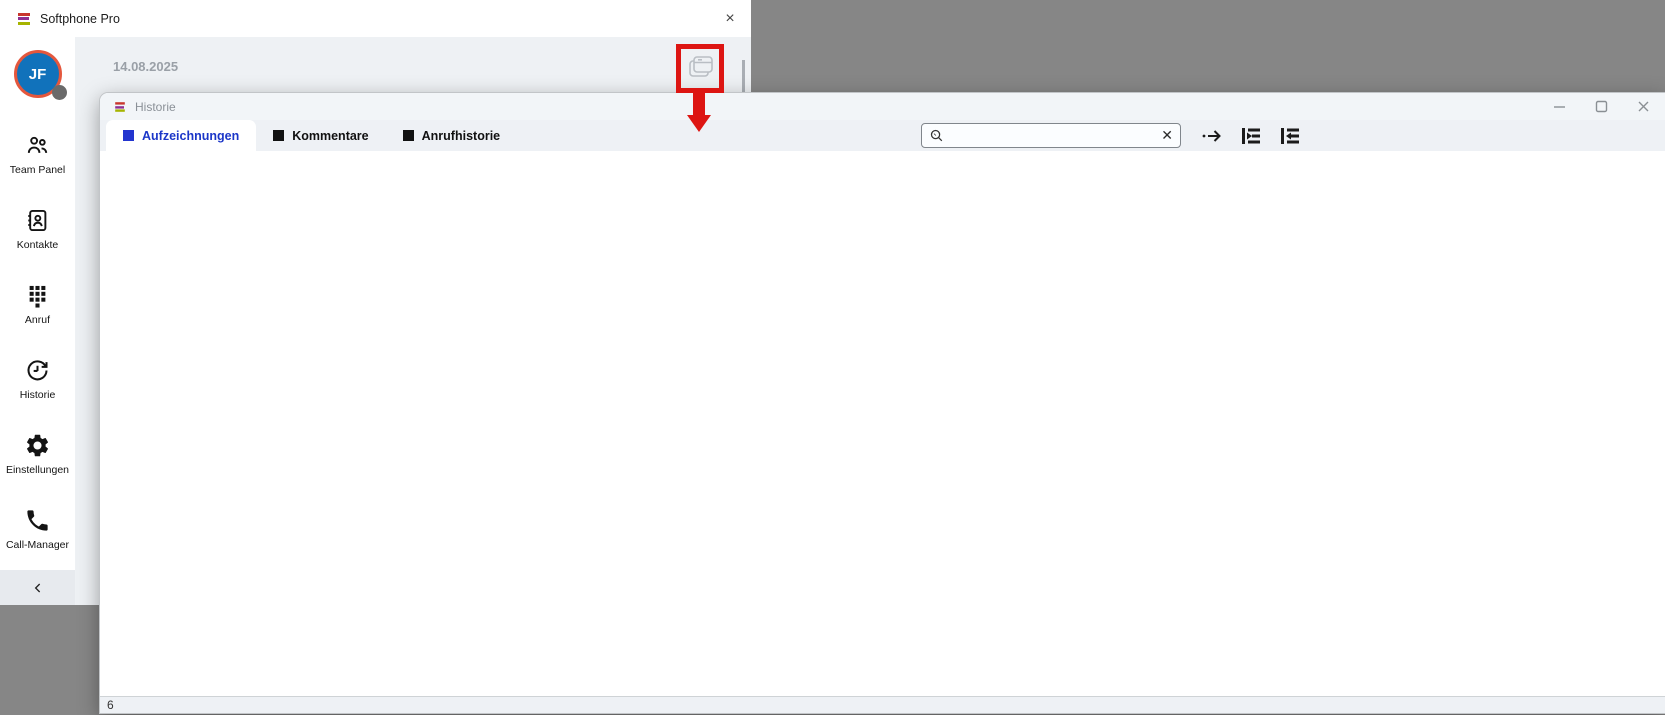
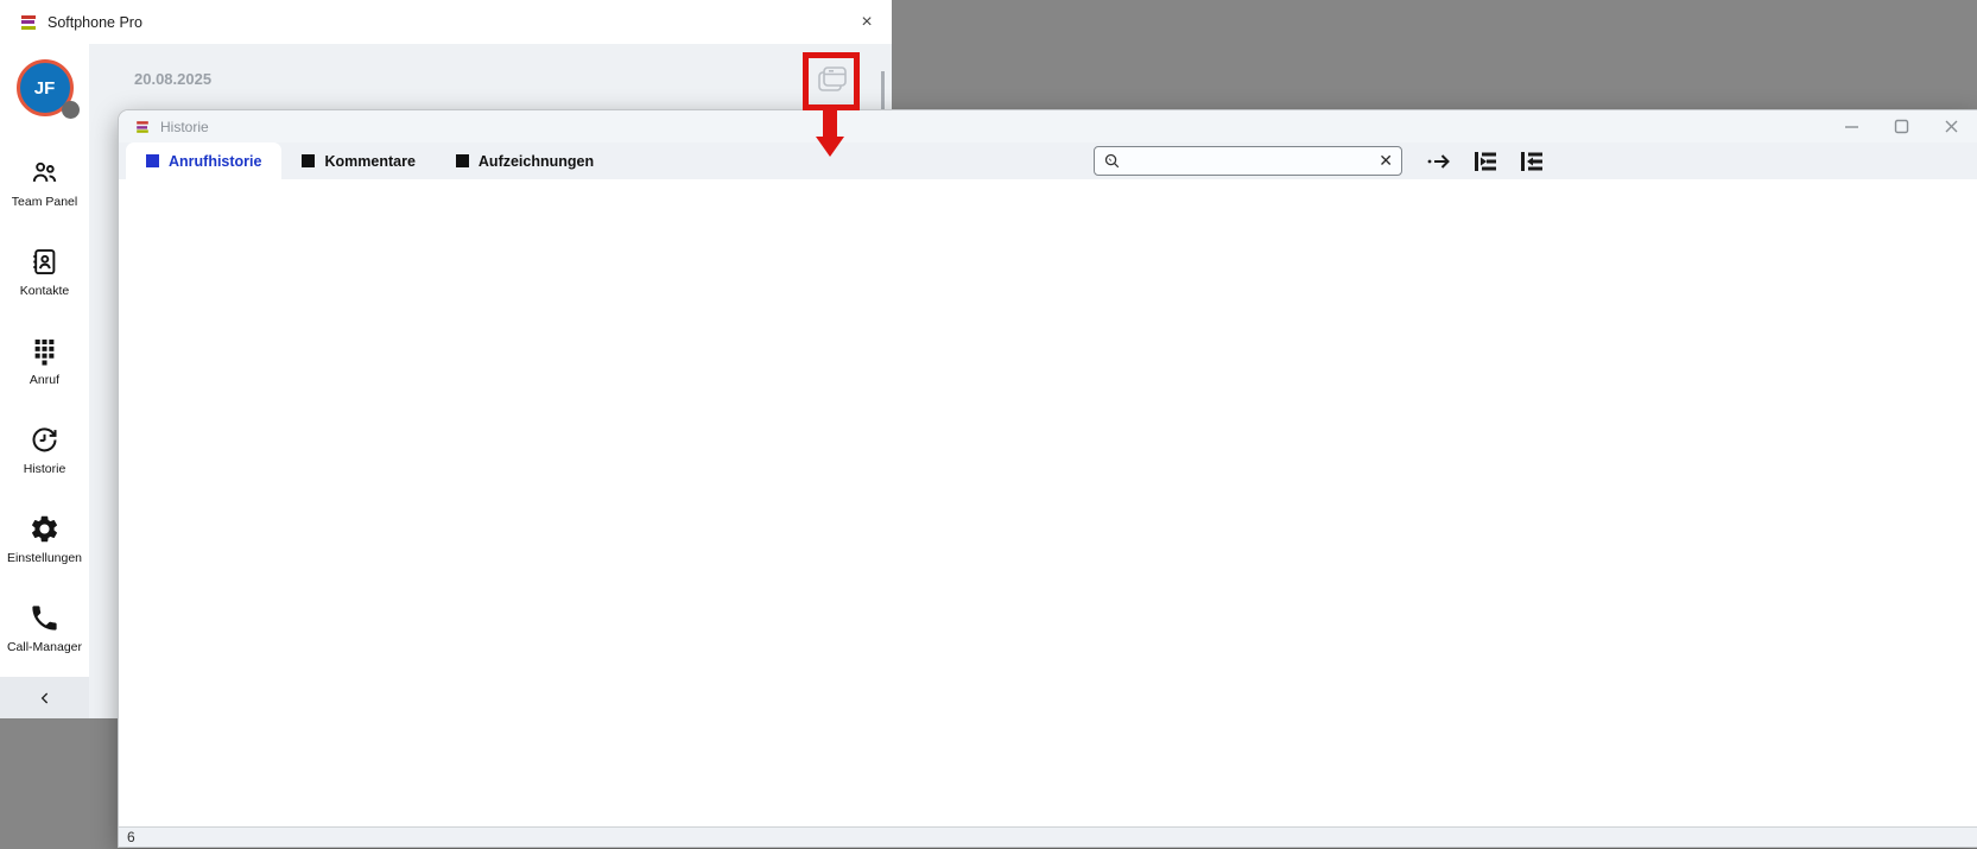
  Softphone Pro
  ×
  JF
  Team Panel
  Kontakte
  Anruf
  Historie
  Einstellungen
  Call-Manager
- 14.08.2025
+ 20.08.2025
  Historie
- Aufzeichnungen
+ Anrufhistorie
  Kommentare
- Anrufhistorie
+ Aufzeichnungen
  ✕
  6
